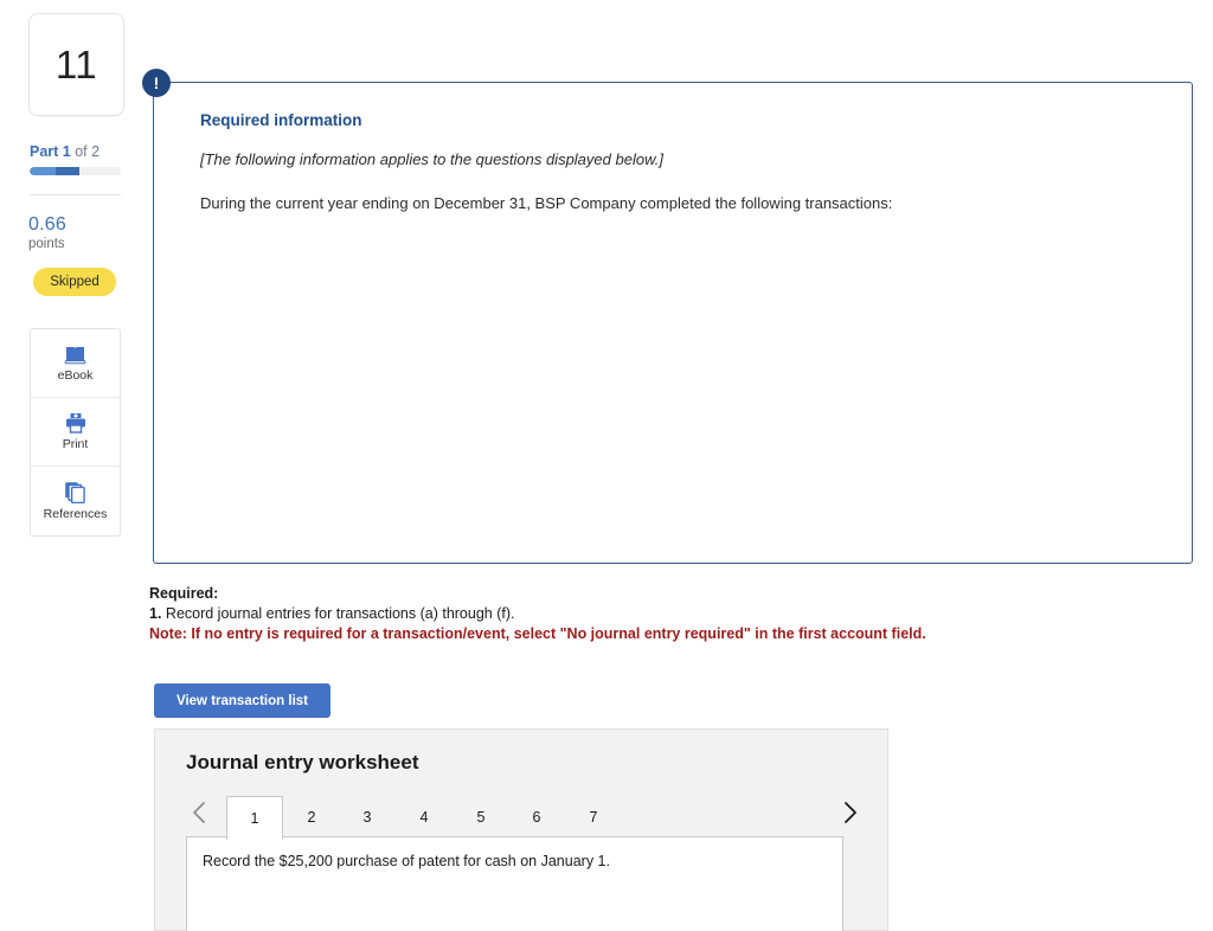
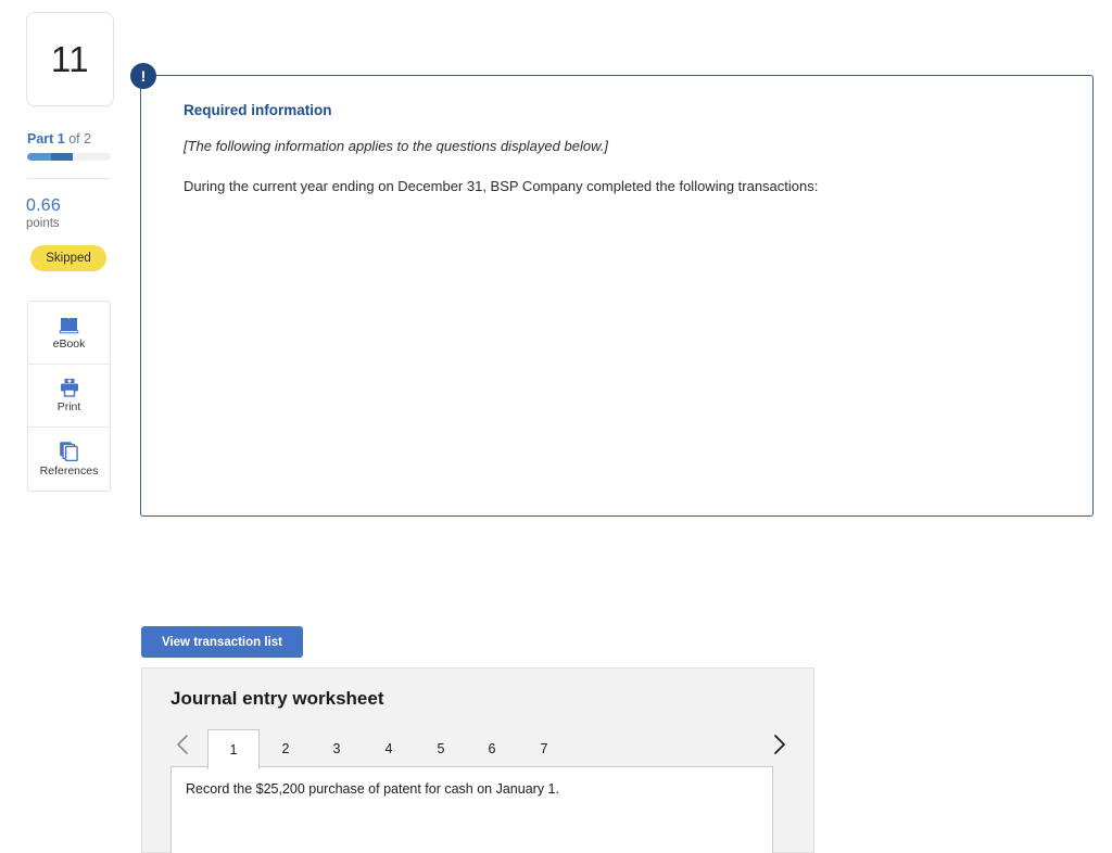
  11
  Part 1 of 2
  0.66
  points
  Skipped
  eBook
  Print
  References
  !
  Required information
  [The following information applies to the questions displayed below.]
  During the current year ending on December 31, BSP Company completed the following transactions:
- Required:
- 1. Record journal entries for transactions (a) through (f).
- Note: If no entry is required for a transaction/event, select "No journal entry required" in the first account field.
  View transaction list
  Journal entry worksheet
  1
  2
  3
  4
  5
  6
  7
  Record the $25,200 purchase of patent for cash on January 1.
